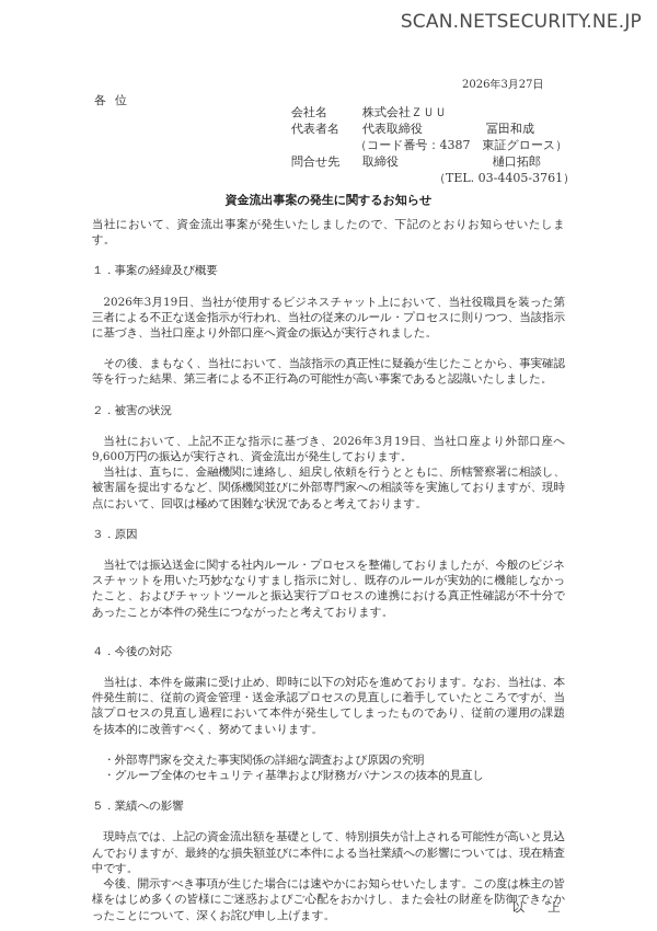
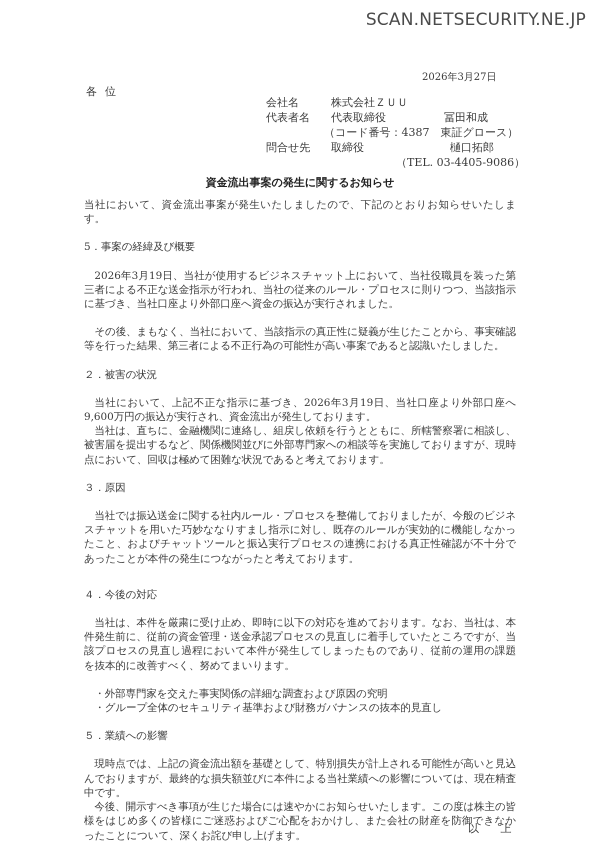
  SCAN.NETSECURITY.NE.JP
  2026年3月27日
  各位
  会社名
  株式会社ＺＵＵ
  代表者名
  代表取締役
  冨田和成
  （コード番号：4387 東証グロース）
  問合せ先
  取締役
  樋口拓郎
- （TEL. 03-4405-3761）
+ （TEL. 03-4405-9086）
  資金流出事案の発生に関するお知らせ
  当社において、資金流出事案が発生いたしましたので、下記のとおりお知らせいたします。
- １．事案の経緯及び概要
+ 5．事案の経緯及び概要
  2026年3月19日、当社が使用するビジネスチャット上において、当社役職員を装った第三者による不正な送金指示が行われ、当社の従来のルール・プロセスに則りつつ、当該指示に基づき、当社口座より外部口座へ資金の振込が実行されました。
  その後、まもなく、当社において、当該指示の真正性に疑義が生じたことから、事実確認等を行った結果、第三者による不正行為の可能性が高い事案であると認識いたしました。
  ２．被害の状況
  当社において、上記不正な指示に基づき、2026年3月19日、当社口座より外部口座へ9,600万円の振込が実行され、資金流出が発生しております。
  当社は、直ちに、金融機関に連絡し、組戻し依頼を行うとともに、所轄警察署に相談し、被害届を提出するなど、関係機関並びに外部専門家への相談等を実施しておりますが、現時点において、回収は極めて困難な状況であると考えております。
  ３．原因
  当社では振込送金に関する社内ルール・プロセスを整備しておりましたが、今般のビジネスチャットを用いた巧妙ななりすまし指示に対し、既存のルールが実効的に機能しなかったこと、およびチャットツールと振込実行プロセスの連携における真正性確認が不十分であったことが本件の発生につながったと考えております。
  ４．今後の対応
  当社は、本件を厳粛に受け止め、即時に以下の対応を進めております。なお、当社は、本件発生前に、従前の資金管理・送金承認プロセスの見直しに着手していたところですが、当該プロセスの見直し過程において本件が発生してしまったものであり、従前の運用の課題を抜本的に改善すべく、努めてまいります。
  ・外部専門家を交えた事実関係の詳細な調査および原因の究明
  ・グループ全体のセキュリティ基準および財務ガバナンスの抜本的見直し
  ５．業績への影響
  現時点では、上記の資金流出額を基礎として、特別損失が計上される可能性が高いと見込んでおりますが、最終的な損失額並びに本件による当社業績への影響については、現在精査中です。
  今後、開示すべき事項が生じた場合には速やかにお知らせいたします。この度は株主の皆様をはじめ多くの皆様にご迷惑およびご心配をおかけし、また会社の財産を防御できなかったことについて、深くお詫び申し上げます。
  以 上
